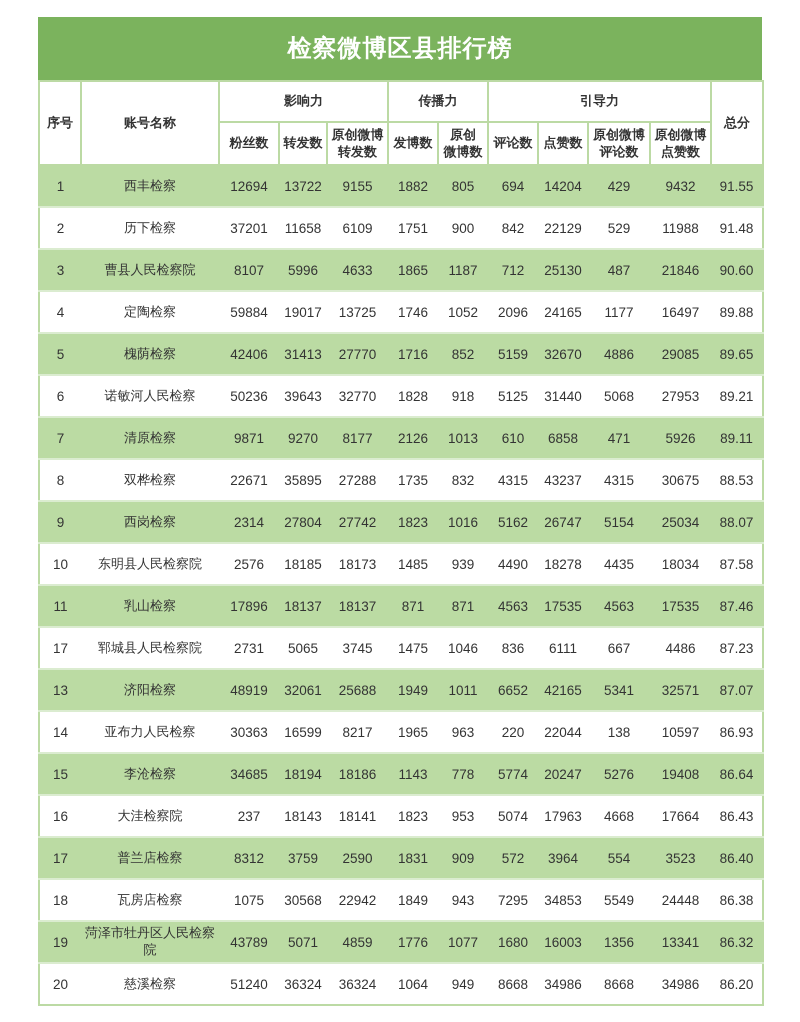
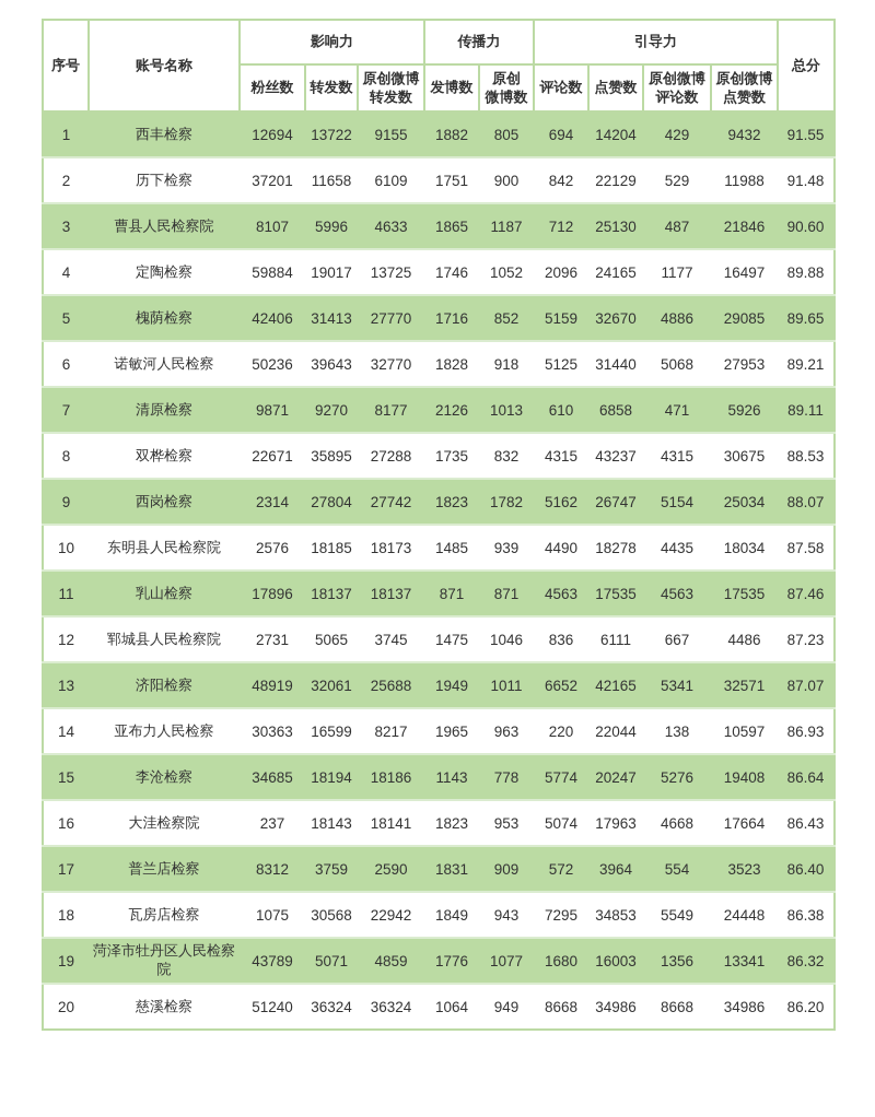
- 检察微博区县排行榜
  序号	账号名称	影响力	传播力	引导力	总分
  粉丝数	转发数	原创微博转发数	发博数	原创微博数	评论数	点赞数	原创微博评论数	原创微博点赞数
  1	西丰检察	12694	13722	9155	1882	805	694	14204	429	9432	91.55
  2	历下检察	37201	11658	6109	1751	900	842	22129	529	11988	91.48
  3	曹县人民检察院	8107	5996	4633	1865	1187	712	25130	487	21846	90.60
  4	定陶检察	59884	19017	13725	1746	1052	2096	24165	1177	16497	89.88
  5	槐荫检察	42406	31413	27770	1716	852	5159	32670	4886	29085	89.65
  6	诺敏河人民检察	50236	39643	32770	1828	918	5125	31440	5068	27953	89.21
  7	清原检察	9871	9270	8177	2126	1013	610	6858	471	5926	89.11
  8	双桦检察	22671	35895	27288	1735	832	4315	43237	4315	30675	88.53
- 9	西岗检察	2314	27804	27742	1823	1016	5162	26747	5154	25034	88.07
+ 9	西岗检察	2314	27804	27742	1823	1782	5162	26747	5154	25034	88.07
  10	东明县人民检察院	2576	18185	18173	1485	939	4490	18278	4435	18034	87.58
  11	乳山检察	17896	18137	18137	871	871	4563	17535	4563	17535	87.46
- 17	郓城县人民检察院	2731	5065	3745	1475	1046	836	6111	667	4486	87.23
+ 12	郓城县人民检察院	2731	5065	3745	1475	1046	836	6111	667	4486	87.23
  13	济阳检察	48919	32061	25688	1949	1011	6652	42165	5341	32571	87.07
  14	亚布力人民检察	30363	16599	8217	1965	963	220	22044	138	10597	86.93
  15	李沧检察	34685	18194	18186	1143	778	5774	20247	5276	19408	86.64
  16	大洼检察院	237	18143	18141	1823	953	5074	17963	4668	17664	86.43
  17	普兰店检察	8312	3759	2590	1831	909	572	3964	554	3523	86.40
  18	瓦房店检察	1075	30568	22942	1849	943	7295	34853	5549	24448	86.38
  19	菏泽市牡丹区人民检察院	43789	5071	4859	1776	1077	1680	16003	1356	13341	86.32
  20	慈溪检察	51240	36324	36324	1064	949	8668	34986	8668	34986	86.20
